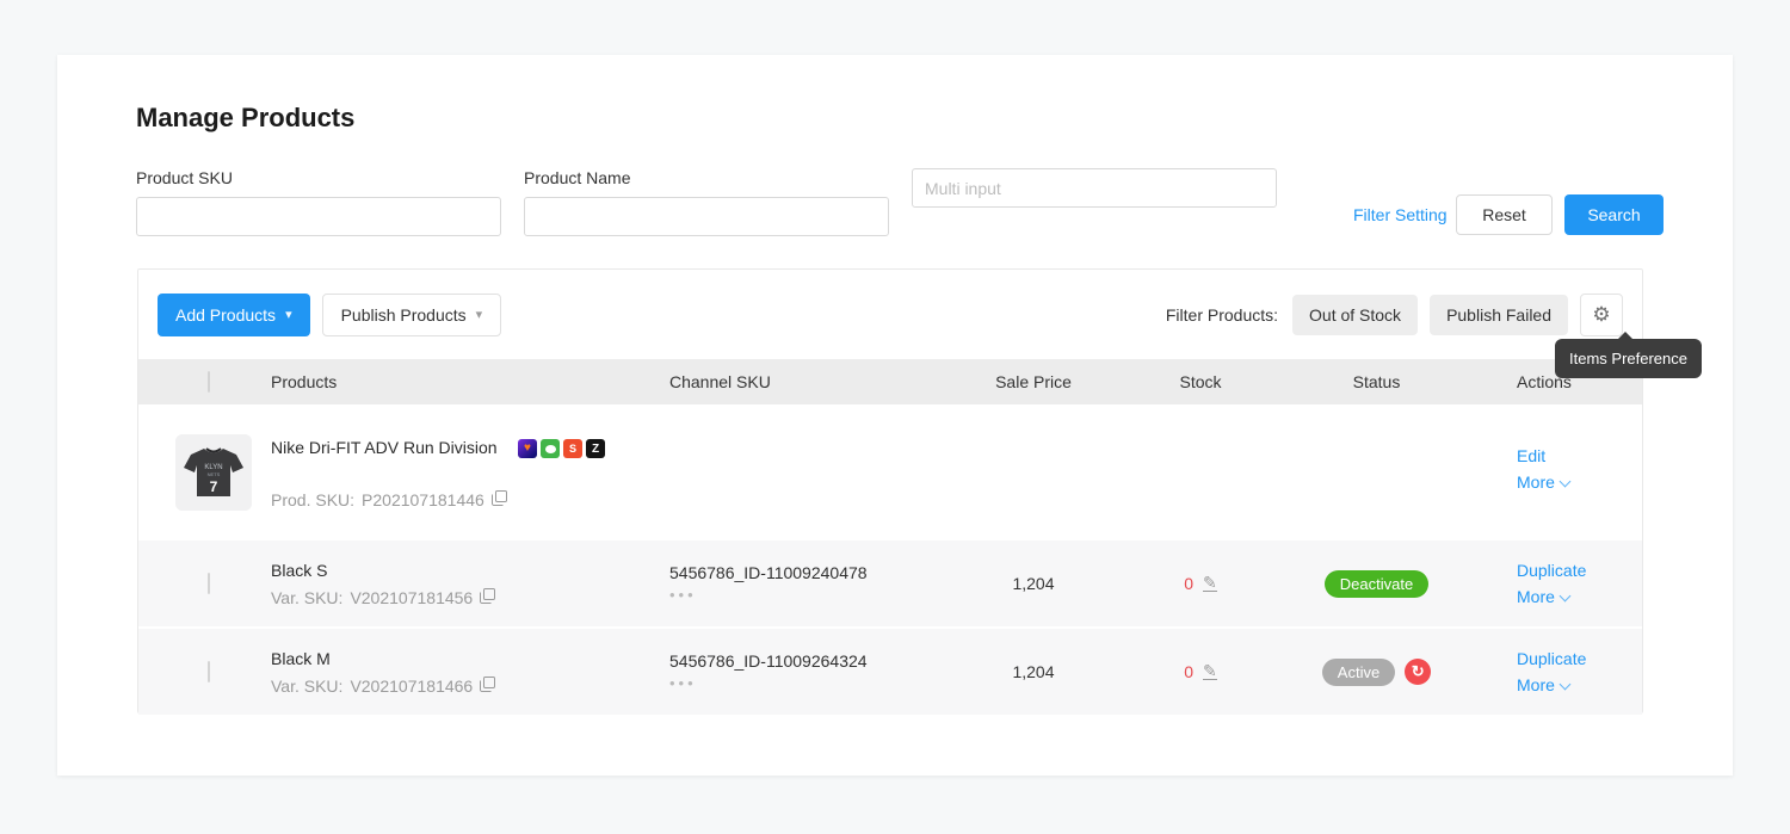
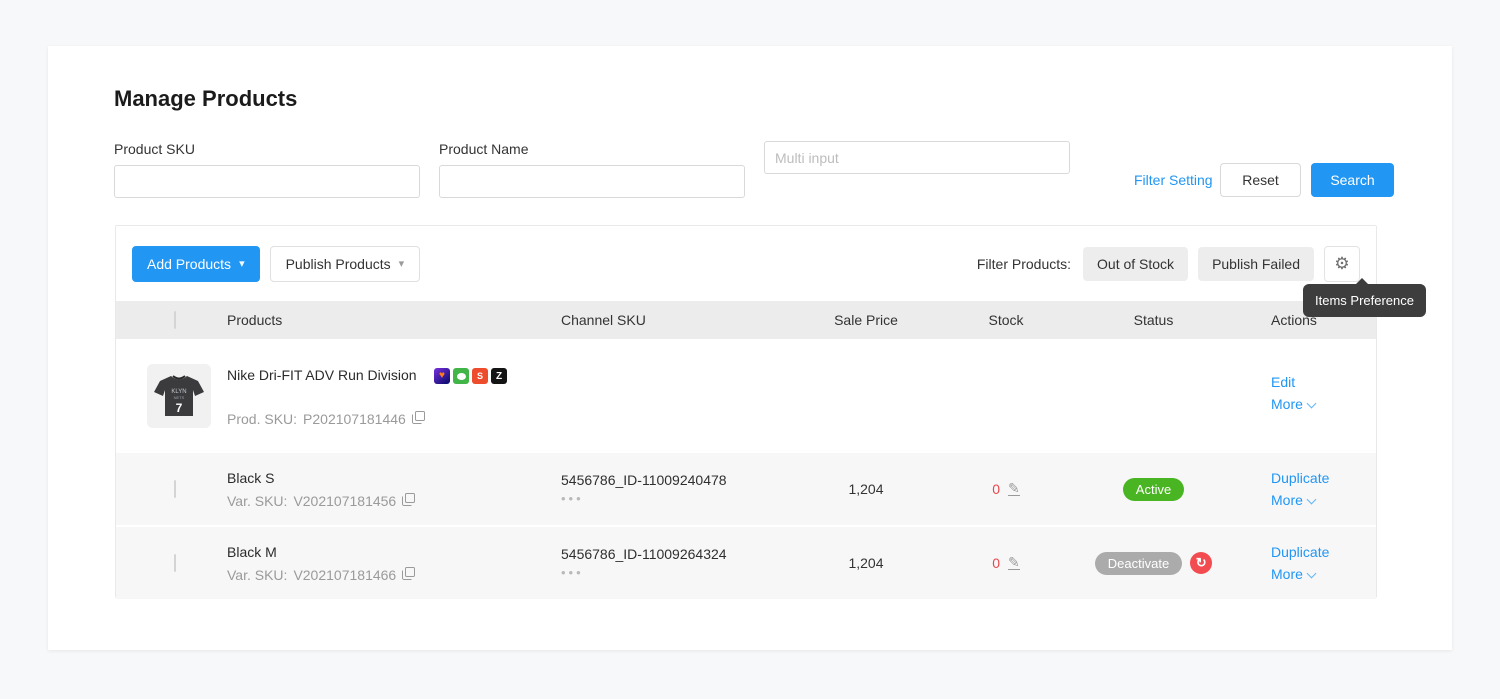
  Manage Products
  Product SKU
  Product Name
  Multi input
  Filter Setting
  Reset
  Search
  Add Products
  ▾
  Publish Products
  ▾
  Filter Products:
  Out of Stock
  Publish Failed
  ⚙
  Products
  Channel SKU
  Sale Price
  Stock
  Status
  Actions
  7
  Nike Dri-FIT ADV Run Division
  ♥
  S
  Z
  Prod. SKU:
  P202107181446
  Edit
  More
  Black S
  Var. SKU:
  V202107181456
  5456786_ID-11009240478
  •••
  1,204
  0
  ✎
- Deactivate
+ Active
  Duplicate
  More
  Black M
  Var. SKU:
  V202107181466
  5456786_ID-11009264324
  •••
  1,204
  0
  ✎
- Active
+ Deactivate
  ↻
  Duplicate
  More
  Items Preference
